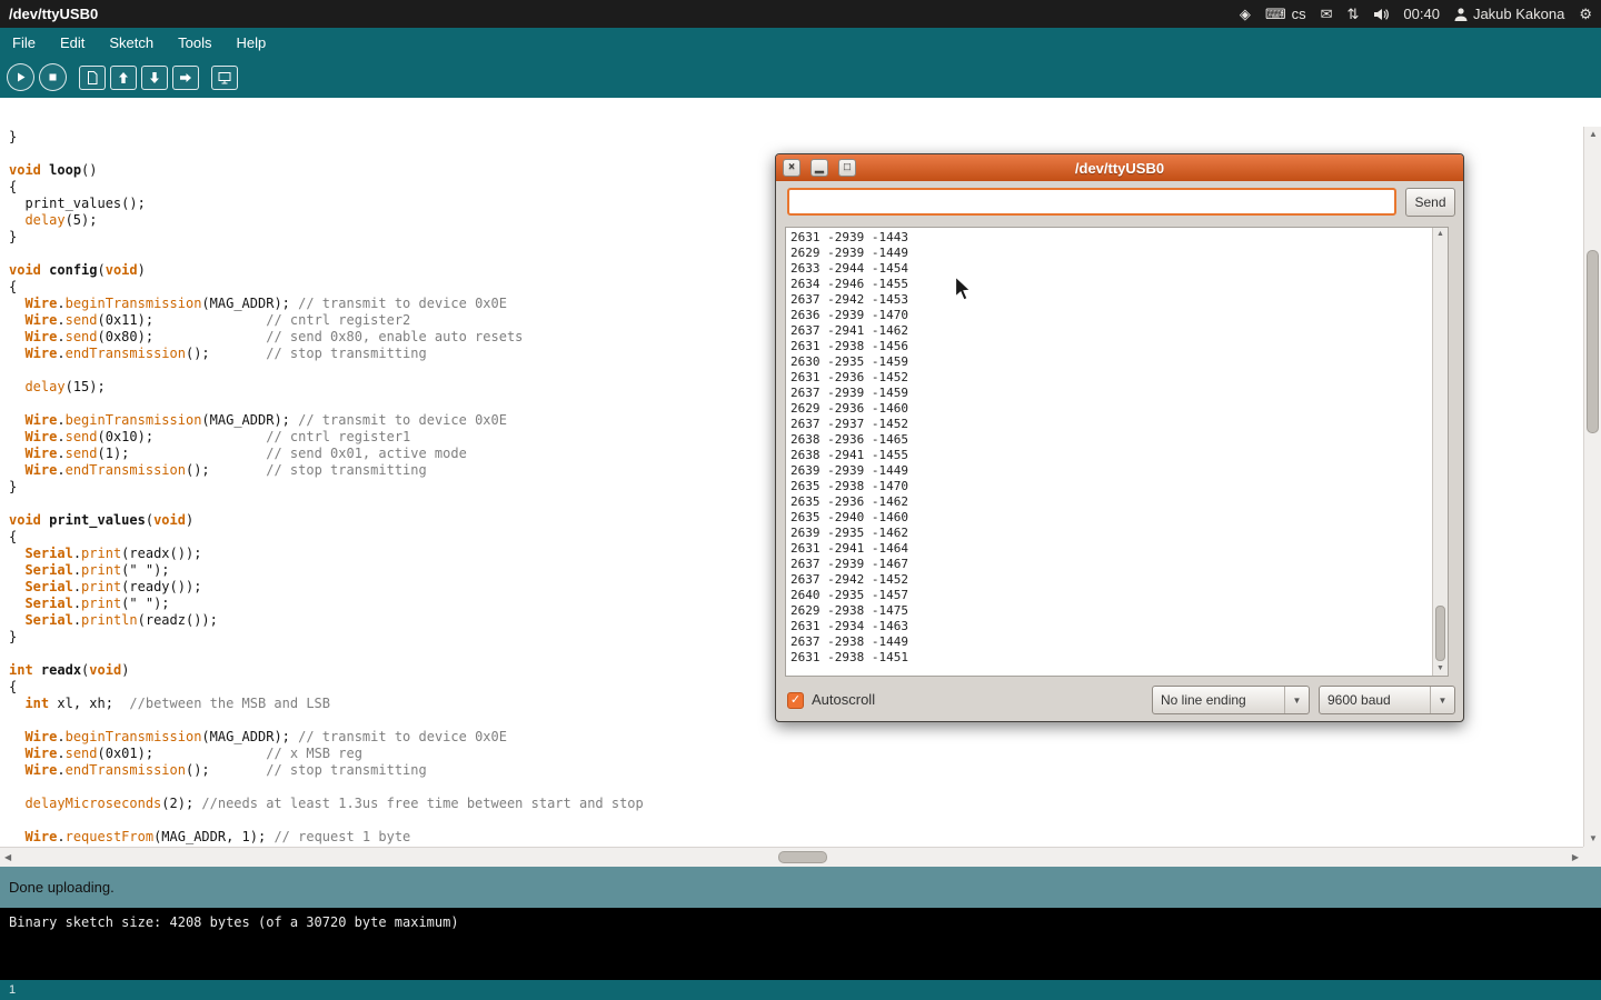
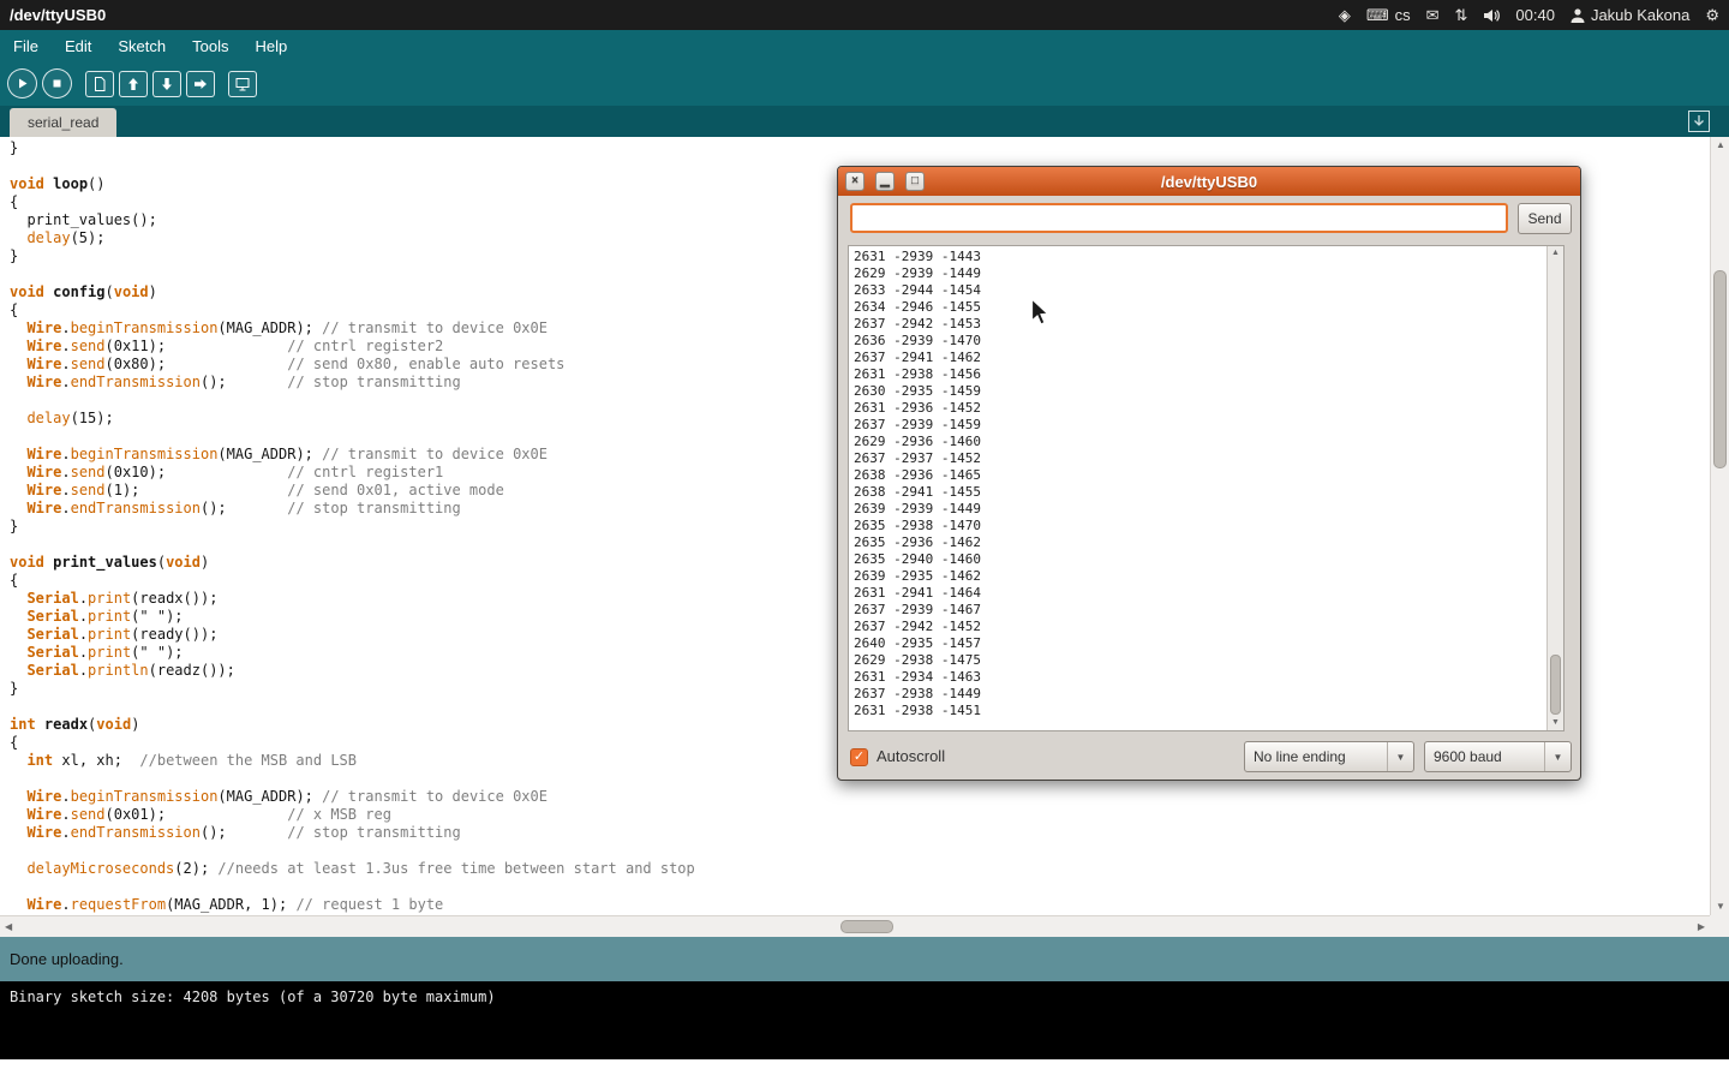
  /dev/ttyUSB0
  ◈
  ⌨
  cs
  ✉
  ⇅
  00:40
  Jakub Kakona
  ⚙
  File
  Edit
  Sketch
  Tools
  Help
+ serial_read
  }
  void loop()
  {
  print_values();
  delay(5);
  }
  void config(void)
  {
  Wire.beginTransmission(MAG_ADDR); // transmit to device 0x0E
  Wire.send(0x11); // cntrl register2
  Wire.send(0x80); // send 0x80, enable auto resets
  Wire.endTransmission(); // stop transmitting
  delay(15);
  Wire.beginTransmission(MAG_ADDR); // transmit to device 0x0E
  Wire.send(0x10); // cntrl register1
  Wire.send(1); // send 0x01, active mode
  Wire.endTransmission(); // stop transmitting
  }
  void print_values(void)
  {
  Serial.print(readx());
  Serial.print(" ");
  Serial.print(ready());
  Serial.print(" ");
  Serial.println(readz());
  }
  int readx(void)
  {
  int xl, xh; //between the MSB and LSB
  Wire.beginTransmission(MAG_ADDR); // transmit to device 0x0E
  Wire.send(0x01); // x MSB reg
  Wire.endTransmission(); // stop transmitting
  delayMicroseconds(2); //needs at least 1.3us free time between start and stop
  Wire.requestFrom(MAG_ADDR, 1); // request 1 byte
  ▲
  ▼
  ◀
  ▶
  Done uploading.
  Binary sketch size: 4208 bytes (of a 30720 byte maximum)
- 1
  ×
  ▁
  □
  /dev/ttyUSB0
  Send
  2631 -2939 -1443
  2629 -2939 -1449
  2633 -2944 -1454
  2634 -2946 -1455
  2637 -2942 -1453
  2636 -2939 -1470
  2637 -2941 -1462
  2631 -2938 -1456
  2630 -2935 -1459
  2631 -2936 -1452
  2637 -2939 -1459
  2629 -2936 -1460
  2637 -2937 -1452
  2638 -2936 -1465
  2638 -2941 -1455
  2639 -2939 -1449
  2635 -2938 -1470
  2635 -2936 -1462
  2635 -2940 -1460
  2639 -2935 -1462
  2631 -2941 -1464
  2637 -2939 -1467
  2637 -2942 -1452
  2640 -2935 -1457
  2629 -2938 -1475
  2631 -2934 -1463
  2637 -2938 -1449
  2631 -2938 -1451
  ✓
  Autoscroll
  No line ending
  ▼
  9600 baud
  ▼
